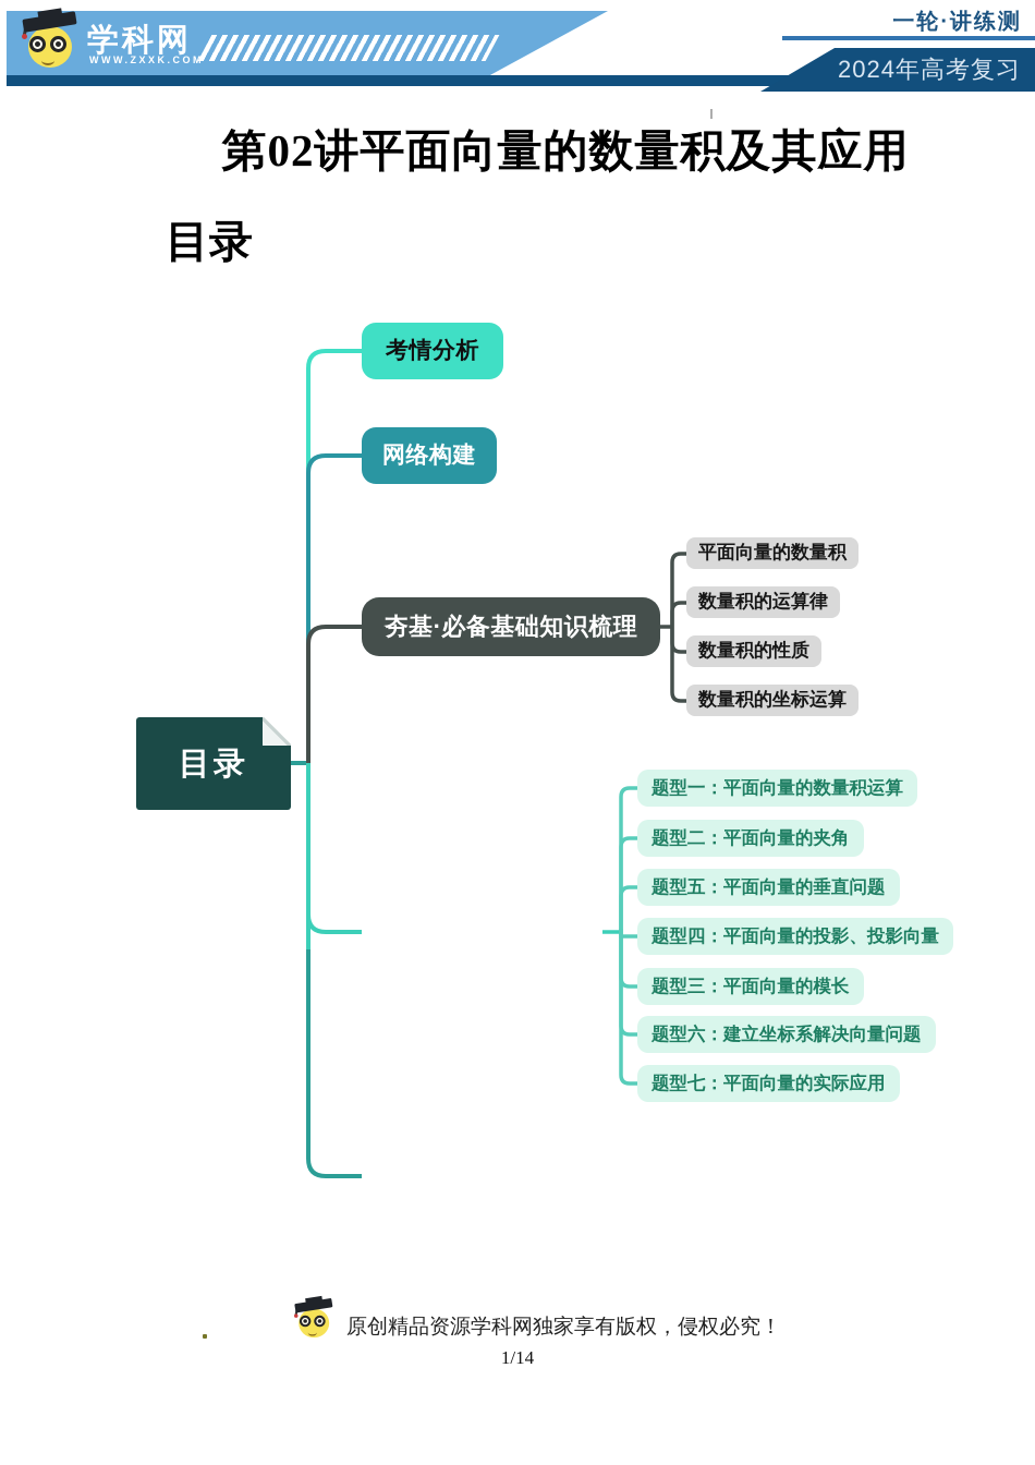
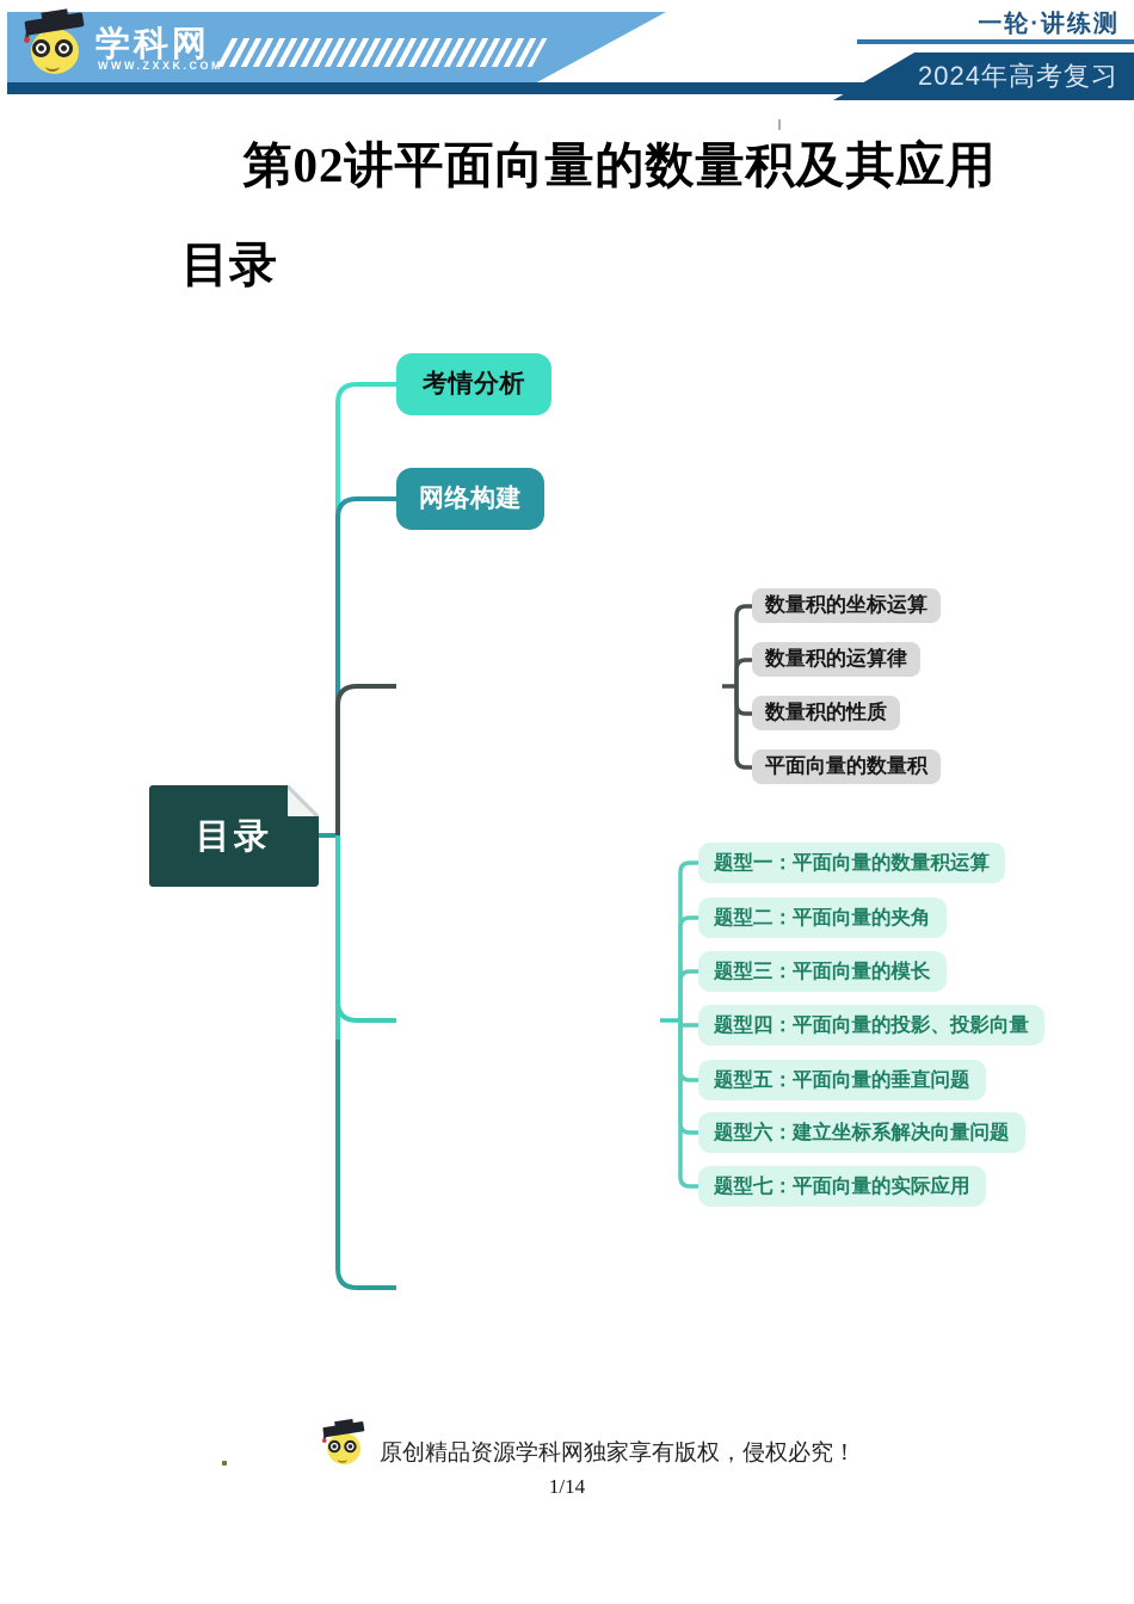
  学科网
  WWW.ZXXK.COM
  一轮·讲练测
  2024年高考复习
  第02讲平面向量的数量积及其应用
  目录
  目录
  考情分析
  网络构建
- 夯基·必备基础知识梳理
- 平面向量的数量积
+ 数量积的坐标运算
  数量积的运算律
  数量积的性质
- 数量积的坐标运算
+ 平面向量的数量积
  题型一：平面向量的数量积运算
  题型二：平面向量的夹角
- 题型五：平面向量的垂直问题
+ 题型三：平面向量的模长
  题型四：平面向量的投影、投影向量
- 题型三：平面向量的模长
+ 题型五：平面向量的垂直问题
  题型六：建立坐标系解决向量问题
  题型七：平面向量的实际应用
  原创精品资源学科网独家享有版权，侵权必究！
  1/14
